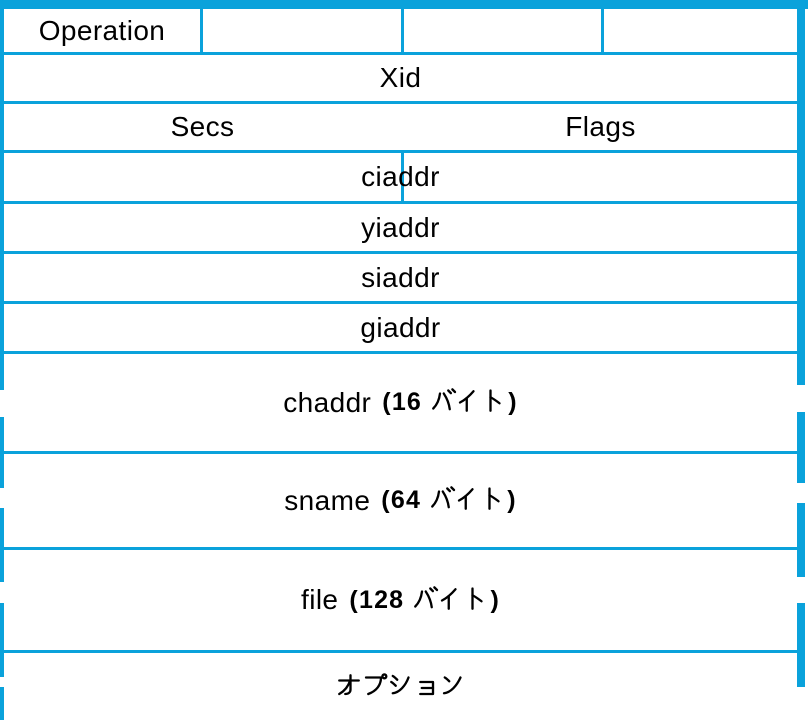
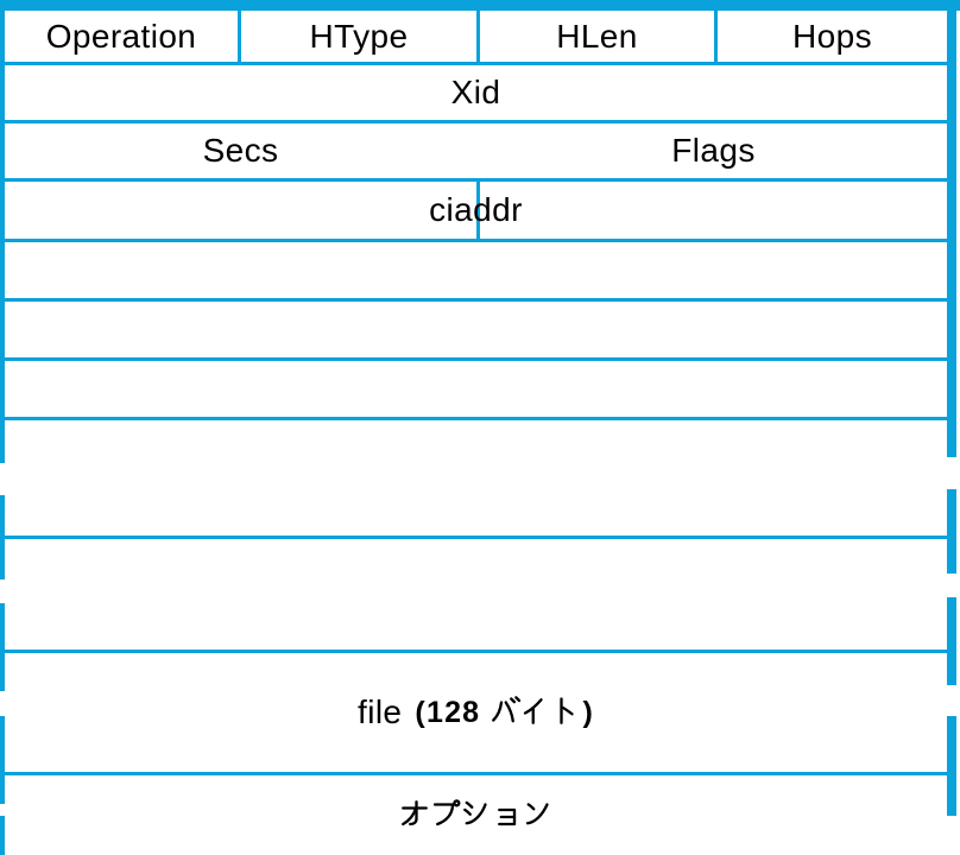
  Operation
+ HType
+ HLen
+ Hops
  Xid
  Secs
  Flags
  ciaddr
- yiaddr
- siaddr
- giaddr
- chaddr
- (16 )
- sname
- (64 )
  file
  (128 )
